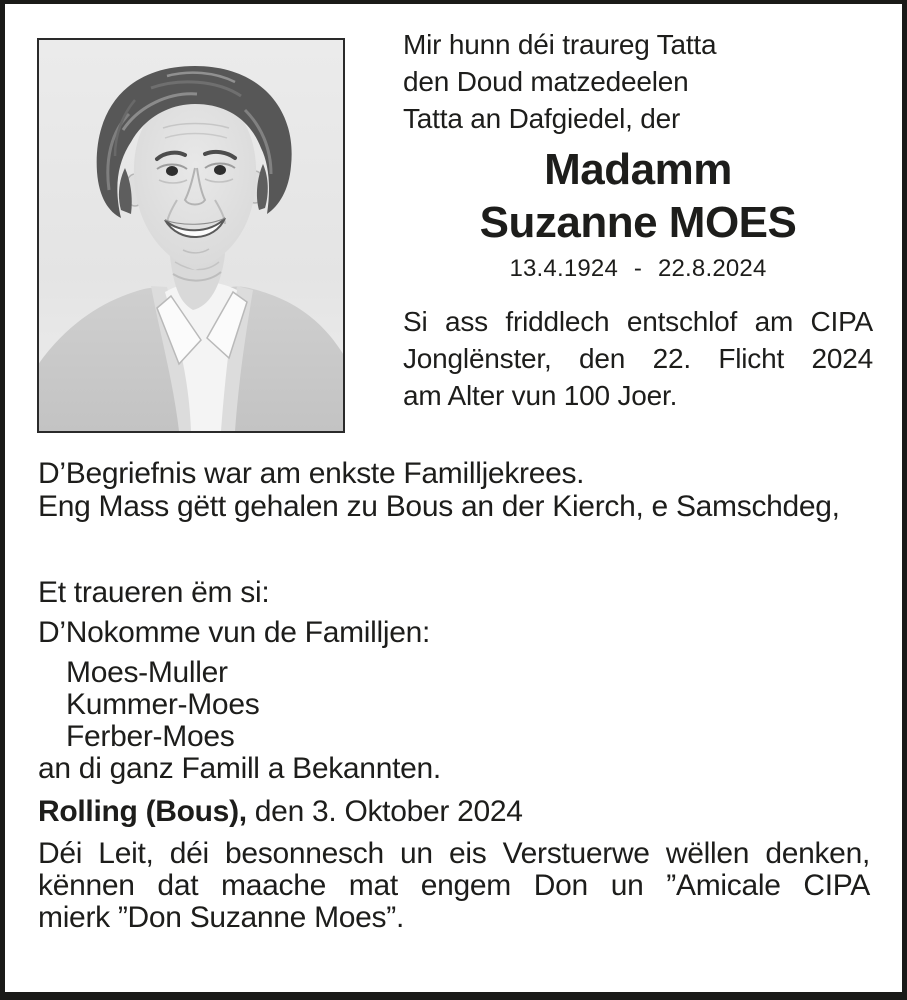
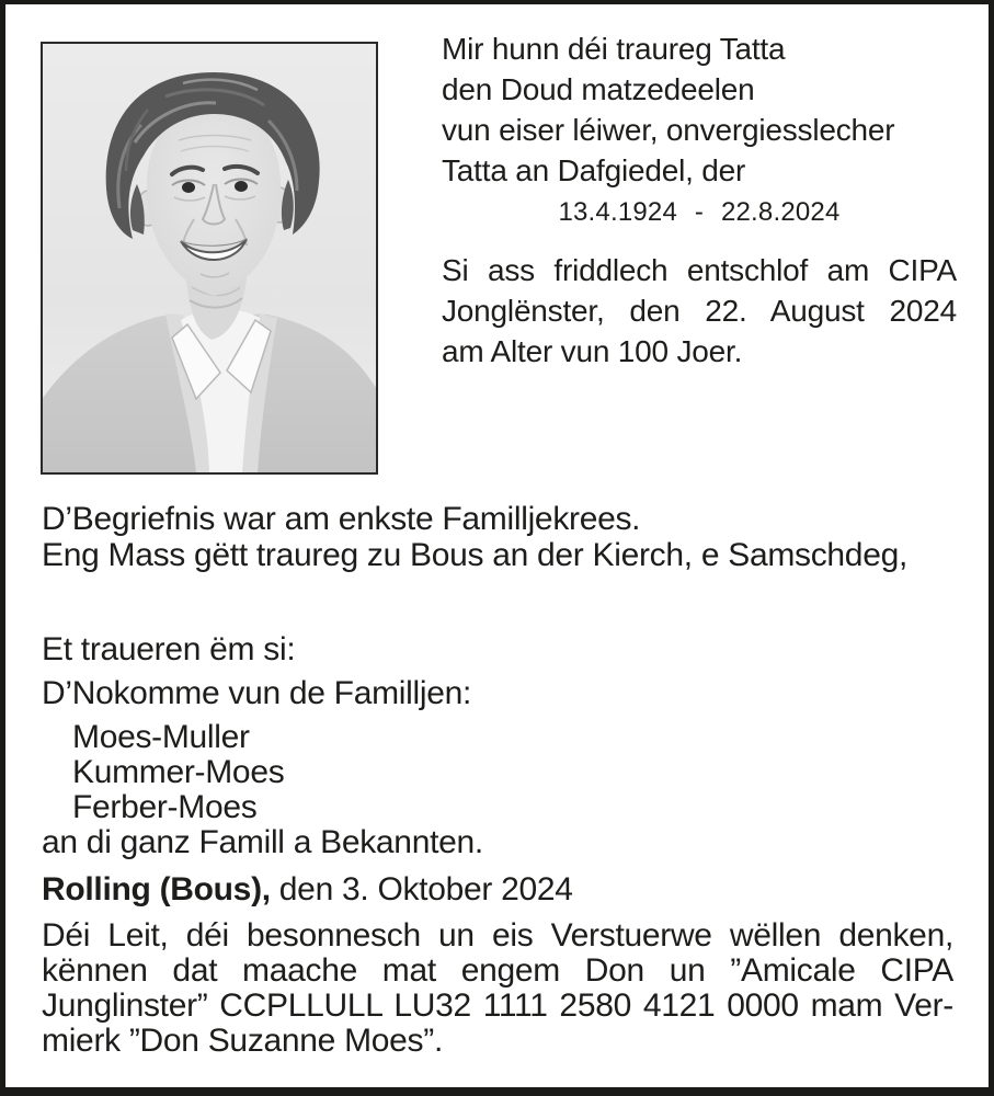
  Mir hunn déi traureg Tatta
  den Doud matzedeelen
+ vun eiser léiwer, onvergiesslecher
  Tatta an Dafgiedel, der
- Madamm
- Suzanne MOES
  13.4.1924 - 22.8.2024
  Si ass friddlech entschlof am CIPA
- Jonglënster, den 22. Flicht 2024
+ Jonglënster, den 22. August 2024
  am Alter vun 100 Joer.
  D’Begriefnis war am enkste Familljekrees.
- Eng Mass gëtt gehalen zu Bous an der Kierch, e Samschdeg,
+ Eng Mass gëtt traureg zu Bous an der Kierch, e Samschdeg,
  Et traueren ëm si:
  D’Nokomme vun de Familljen:
  Moes-Muller
  Kummer-Moes
  Ferber-Moes
  an di ganz Famill a Bekannten.
  Rolling (Bous), den 3. Oktober 2024
  Déi Leit, déi besonnesch un eis Verstuerwe wëllen denken,
  kënnen dat maache mat engem Don un ”Amicale CIPA
+ Junglinster” CCPLLULL LU32 1111 2580 4121 0000 mam Ver-
  mierk ”Don Suzanne Moes”.
